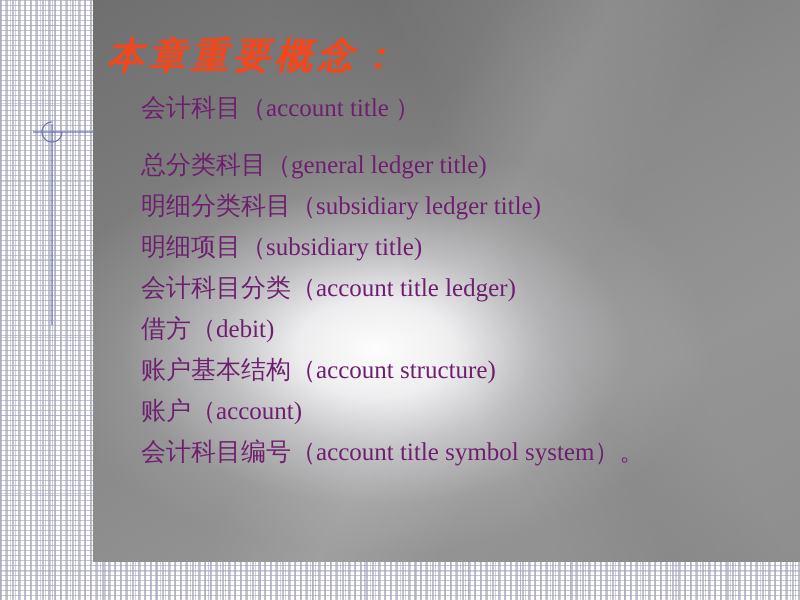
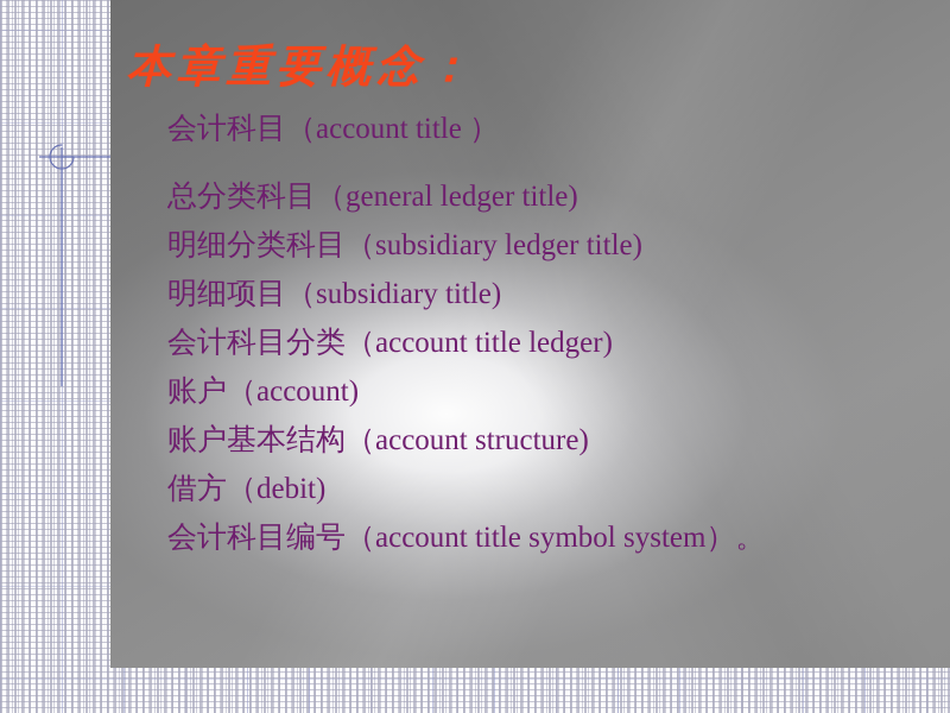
  本章重要概念：
  会计科目（account title ）
  总分类科目（general ledger title)
  明细分类科目（subsidiary ledger title)
  明细项目（subsidiary title)
  会计科目分类（account title ledger)
- 借方（debit)
+ 账户（account)
  账户基本结构（account structure)
- 账户（account)
+ 借方（debit)
  会计科目编号（account title symbol system）。
